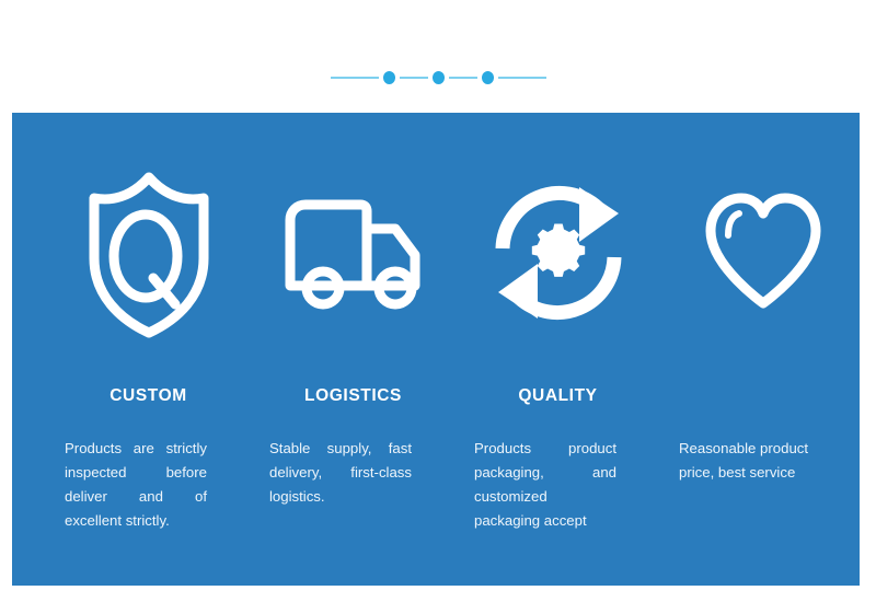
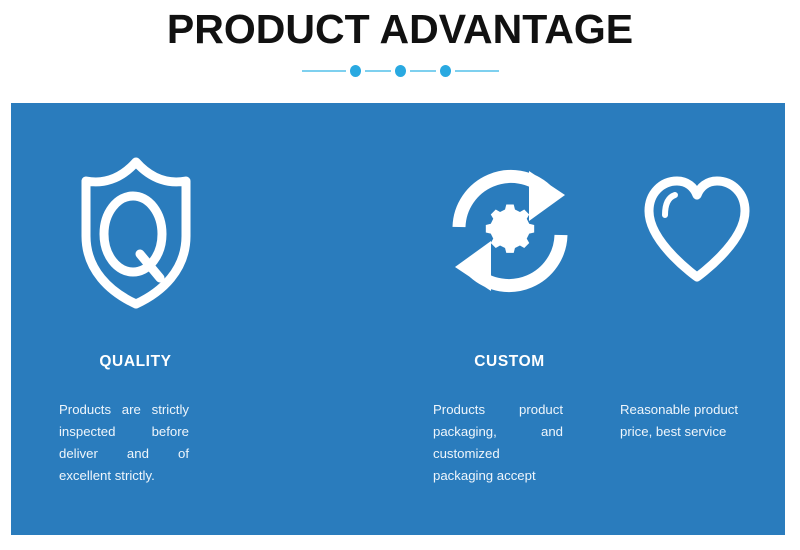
+ PRODUCT ADVANTAGE
- CUSTOM
+ QUALITY
  Products are strictly inspected before deliver and of excellent strictly.
- LOGISTICS
- Stable supply, fast delivery, first-class logistics.
- QUALITY
+ CUSTOM
  Products product packaging, and customized packaging accept
  Reasonable product price, best service
